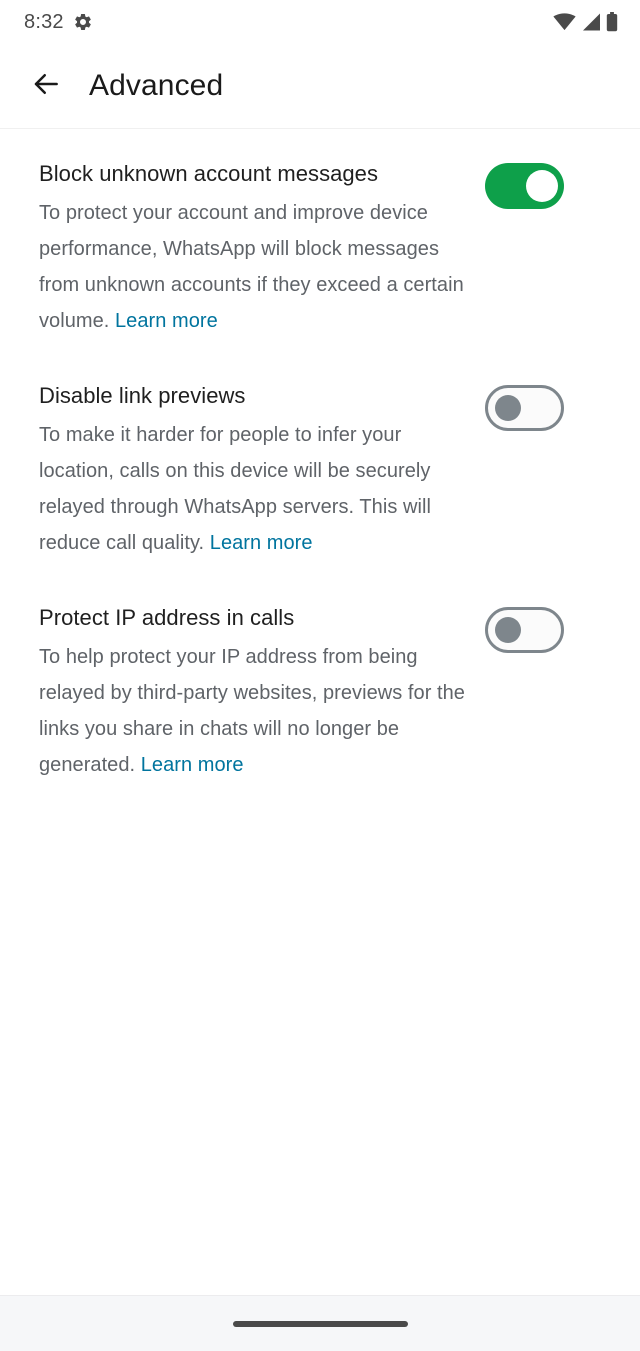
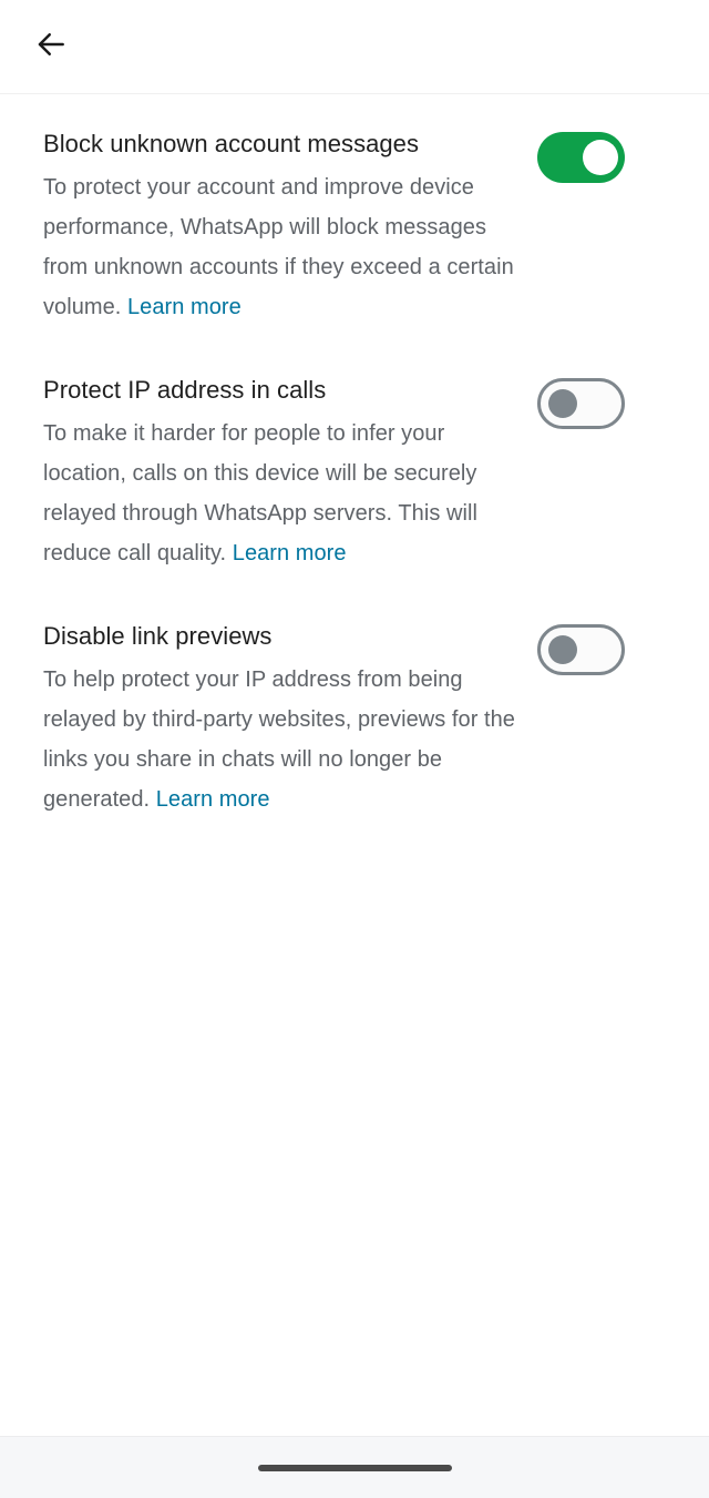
- 8:32
- Advanced
  Block unknown account messages
  To protect your account and improve device performance, WhatsApp will block messages from unknown accounts if they exceed a certain volume. Learn more
- Disable link previews
+ Protect IP address in calls
  To make it harder for people to infer your location, calls on this device will be securely relayed through WhatsApp servers. This will reduce call quality. Learn more
- Protect IP address in calls
+ Disable link previews
  To help protect your IP address from being relayed by third-party websites, previews for the links you share in chats will no longer be generated. Learn more
